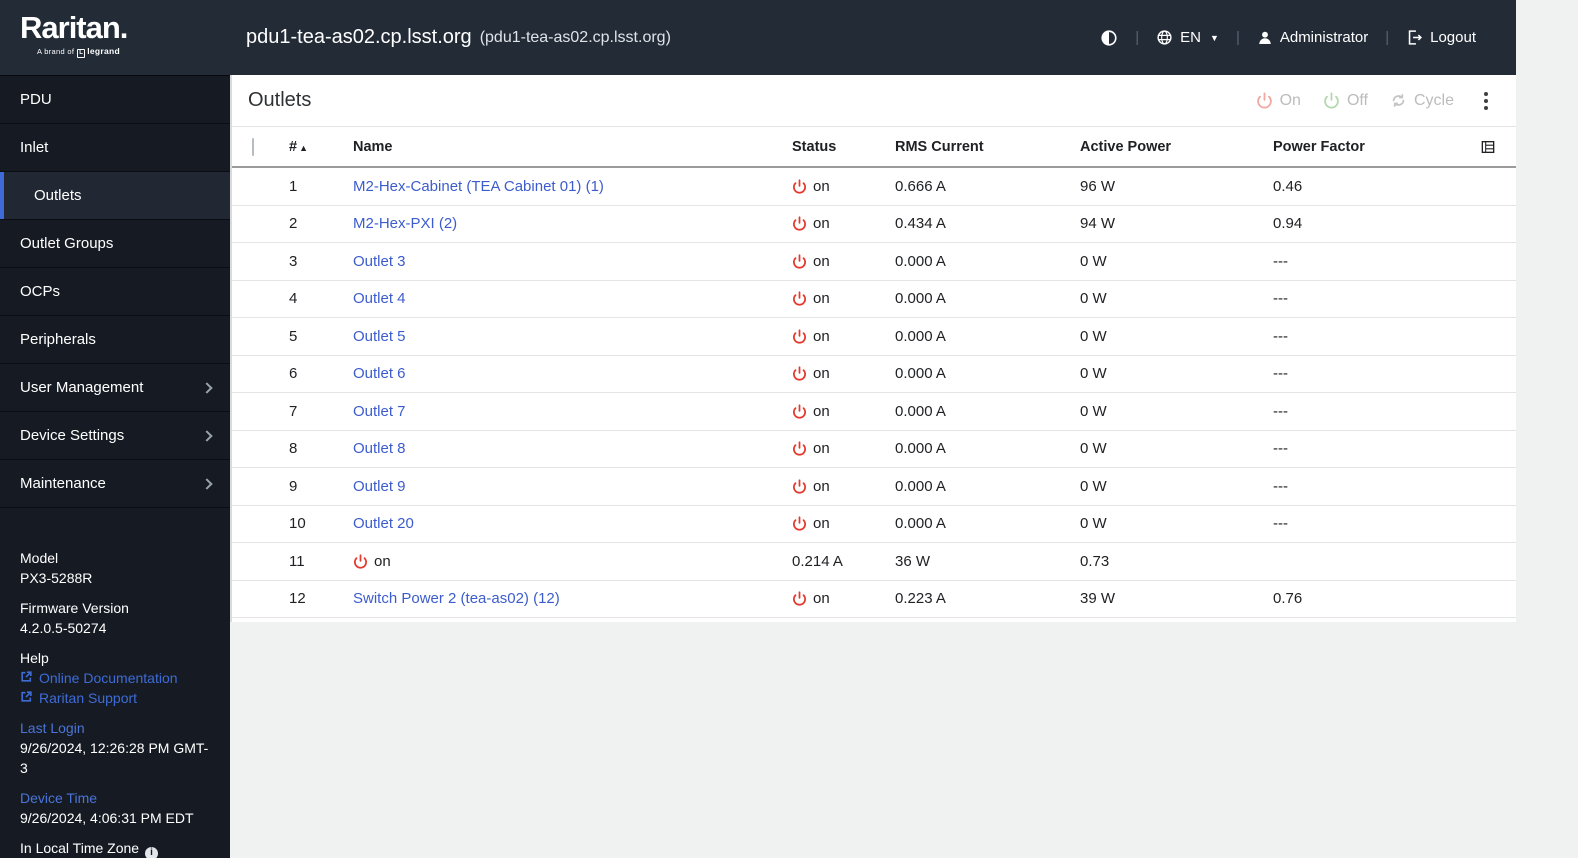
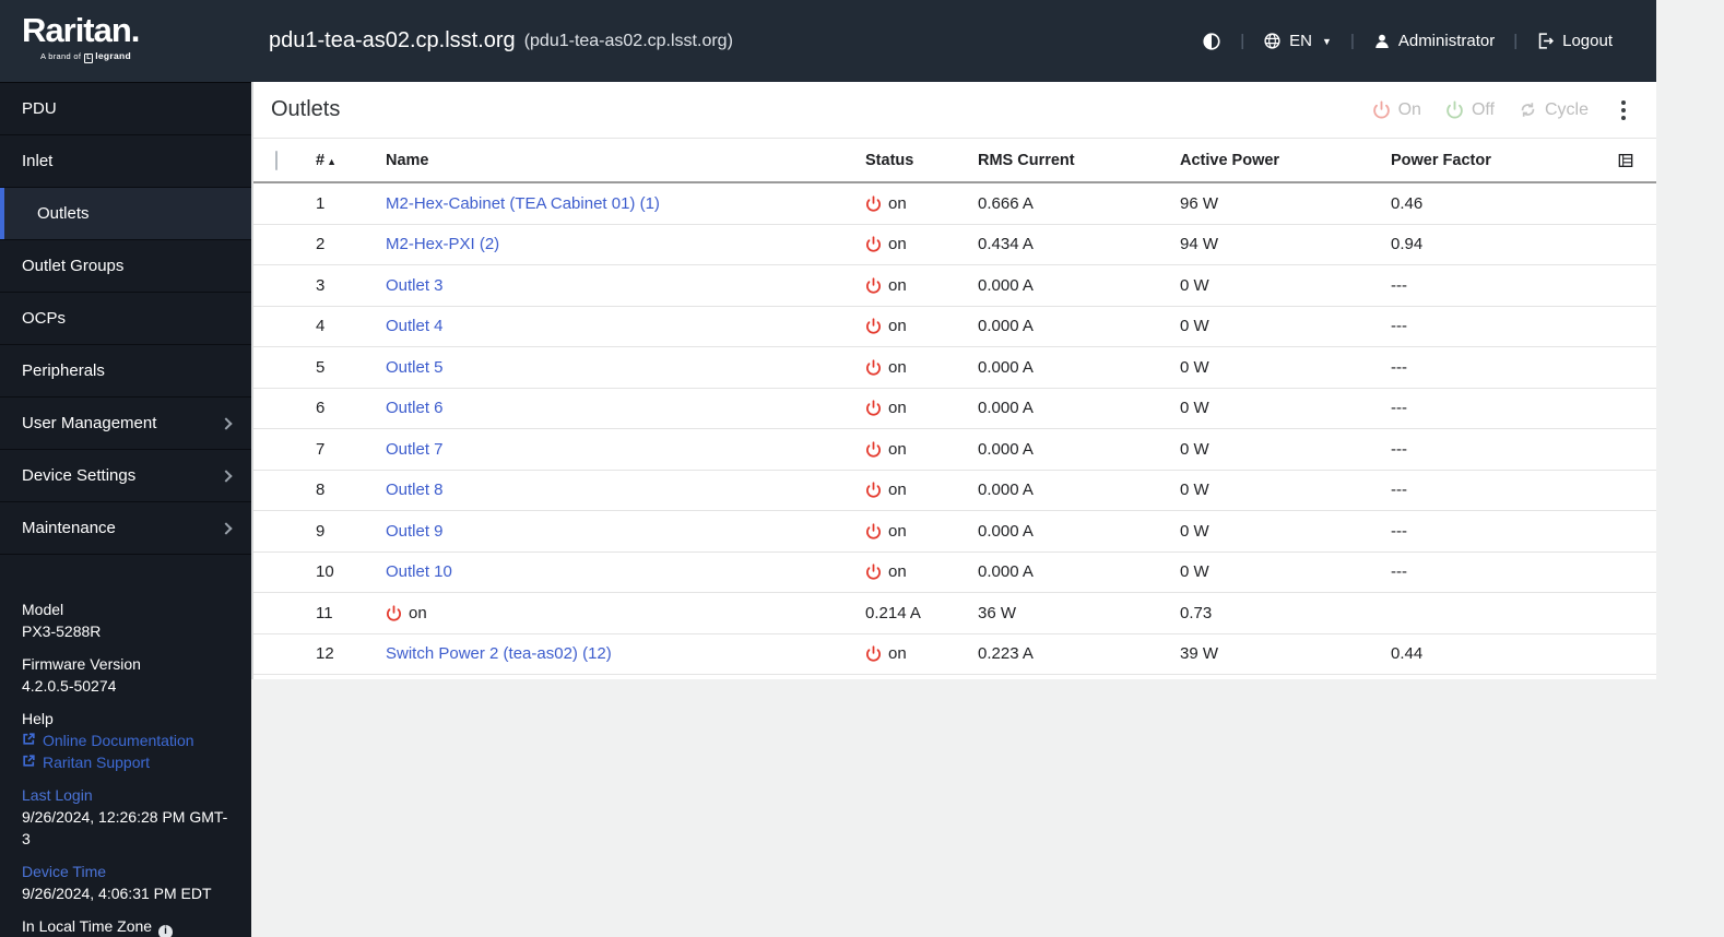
  Raritan.
  A brand of legrand
  pdu1-tea-as02.cp.lsst.org
  (pdu1-tea-as02.cp.lsst.org)
  |
  EN
  ▼
  |
  Administrator
  |
  Logout
  PDU
  Inlet
  Outlets
  Outlet Groups
  OCPs
  Peripherals
  User Management
  Device Settings
  Maintenance
  Model
  PX3-5288R
  Firmware Version
  4.2.0.5-50274
  Help
  Online Documentation
  Raritan Support
  Last Login
  9/26/2024, 12:26:28 PM GMT-3
  Device Time
  9/26/2024, 4:06:31 PM EDT
  In Local Time Zone i
  Outlets
  On
  Off
  Cycle
  # ▲
  Name
  Status
  RMS Current
  Active Power
  Power Factor
  1
  M2-Hex-Cabinet (TEA Cabinet 01) (1)
  on
  0.666 A
  96 W
  0.46
  2
  M2-Hex-PXI (2)
  on
  0.434 A
  94 W
  0.94
  3
  Outlet 3
  on
  0.000 A
  0 W
  ---
  4
  Outlet 4
  on
  0.000 A
  0 W
  ---
  5
  Outlet 5
  on
  0.000 A
  0 W
  ---
  6
  Outlet 6
  on
  0.000 A
  0 W
  ---
  7
  Outlet 7
  on
  0.000 A
  0 W
  ---
  8
  Outlet 8
  on
  0.000 A
  0 W
  ---
  9
  Outlet 9
  on
  0.000 A
  0 W
  ---
  10
- Outlet 20
+ Outlet 10
  on
  0.000 A
  0 W
  ---
  11
  on
  0.214 A
  36 W
  0.73
  12
  Switch Power 2 (tea-as02) (12)
  on
  0.223 A
  39 W
- 0.76
+ 0.44
